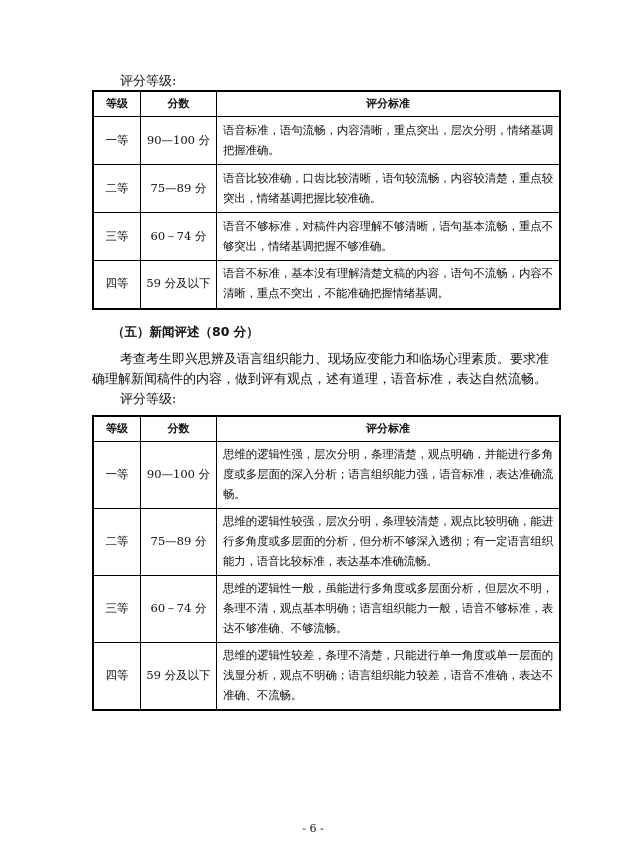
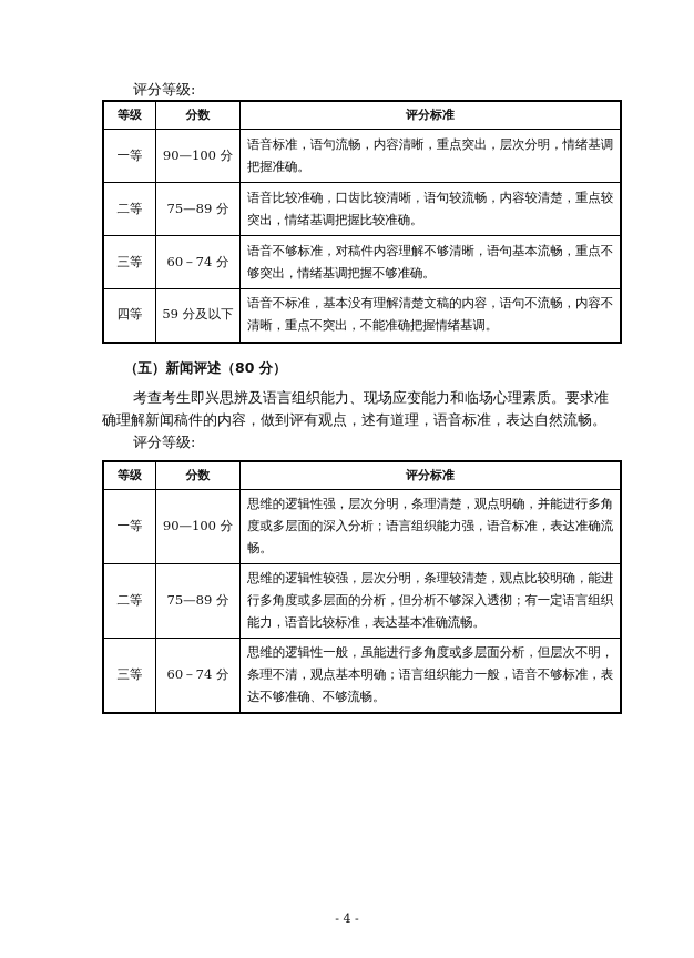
  评分等级:
  等级	分数	评分标准
  一等	90—100 分	语音标准，语句流畅，内容清晰，重点突出，层次分明，情绪基调把握准确。
  二等	75—89 分	语音比较准确，口齿比较清晰，语句较流畅，内容较清楚，重点较突出，情绪基调把握比较准确。
  三等	60－74 分	语音不够标准，对稿件内容理解不够清晰，语句基本流畅，重点不够突出，情绪基调把握不够准确。
  四等	59 分及以下	语音不标准，基本没有理解清楚文稿的内容，语句不流畅，内容不清晰，重点不突出，不能准确把握情绪基调。
  （五）新闻评述（80 分）
  考查考生即兴思辨及语言组织能力、现场应变能力和临场心理素质。要求准
  确理解新闻稿件的内容，做到评有观点，述有道理，语音标准，表达自然流畅。
  评分等级:
  等级	分数	评分标准
  一等	90—100 分	思维的逻辑性强，层次分明，条理清楚，观点明确，并能进行多角度或多层面的深入分析；语言组织能力强，语音标准，表达准确流畅。
  二等	75—89 分	思维的逻辑性较强，层次分明，条理较清楚，观点比较明确，能进行多角度或多层面的分析，但分析不够深入透彻；有一定语言组织能力，语音比较标准，表达基本准确流畅。
  三等	60－74 分	思维的逻辑性一般，虽能进行多角度或多层面分析，但层次不明，条理不清，观点基本明确；语言组织能力一般，语音不够标准，表达不够准确、不够流畅。
- 四等	59 分及以下	思维的逻辑性较差，条理不清楚，只能进行单一角度或单一层面的浅显分析，观点不明确；语言组织能力较差，语音不准确，表达不准确、不流畅。
- - 6 -
+ - 4 -
